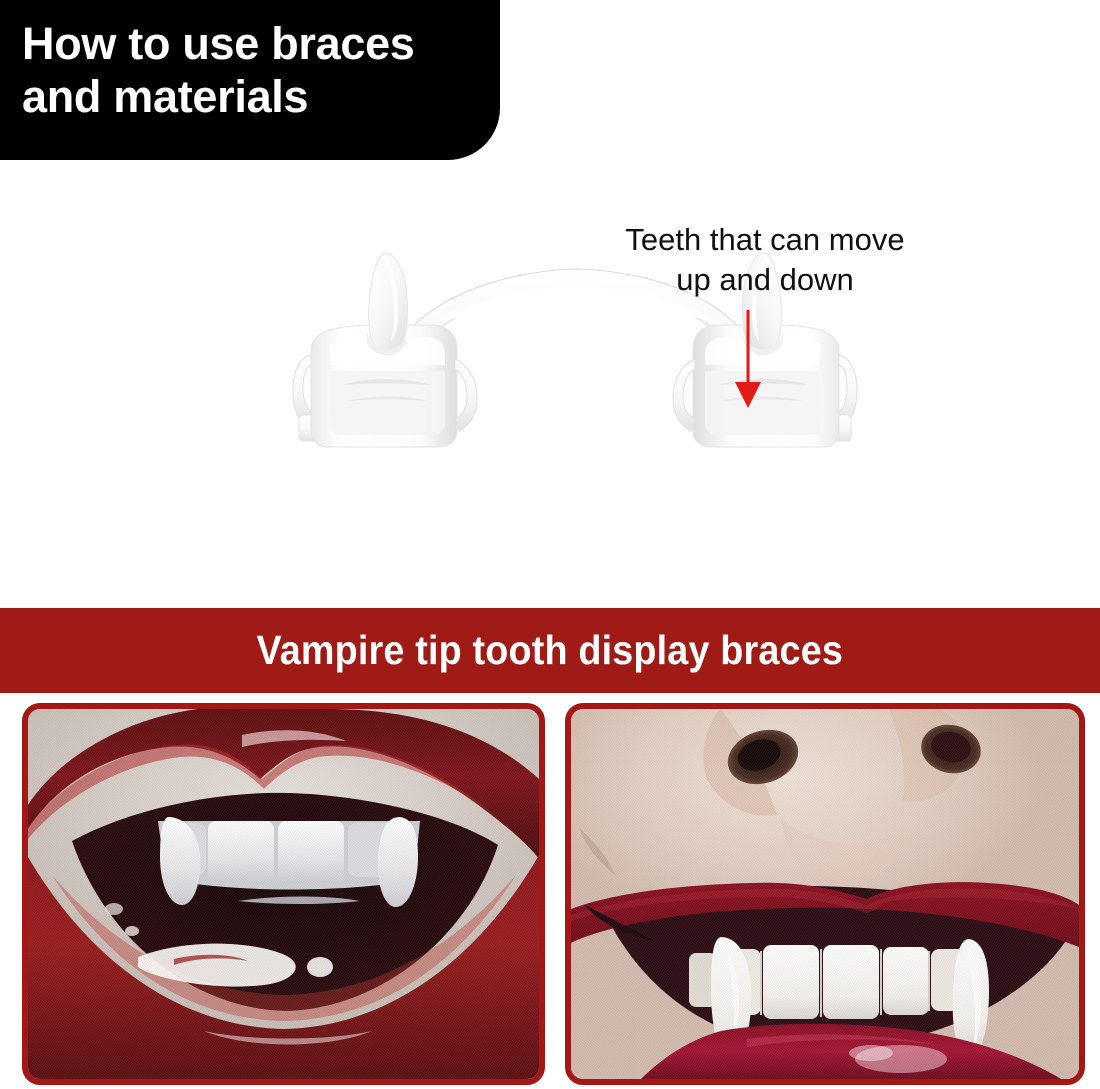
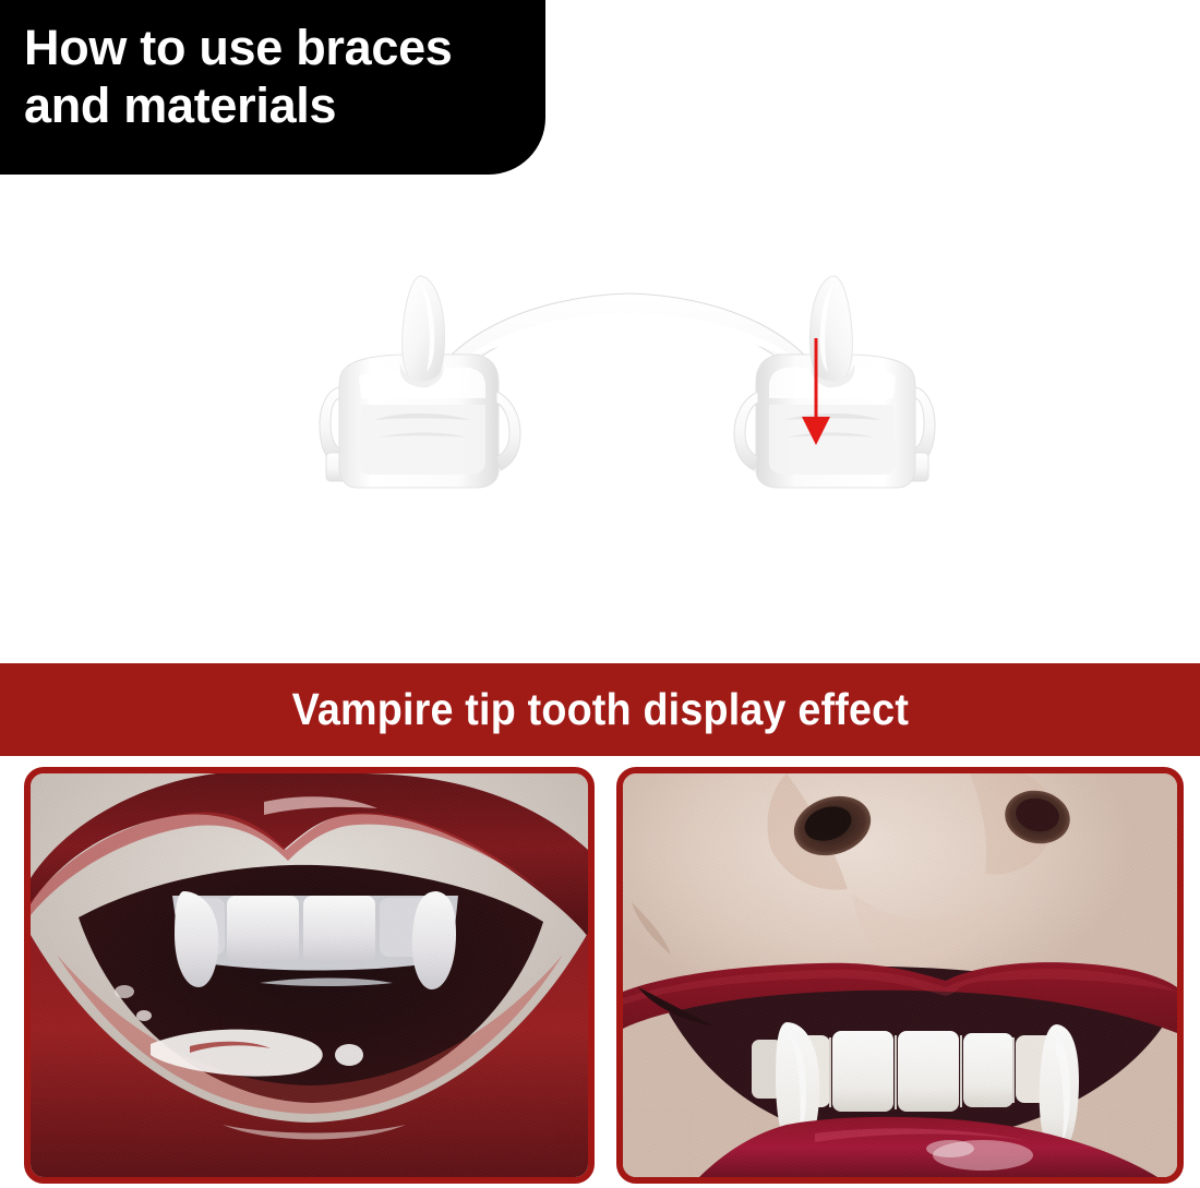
  How to use braces
  and materials
- Teeth that can move
- up and down
- Vampire tip tooth display braces
+ Vampire tip tooth display effect
